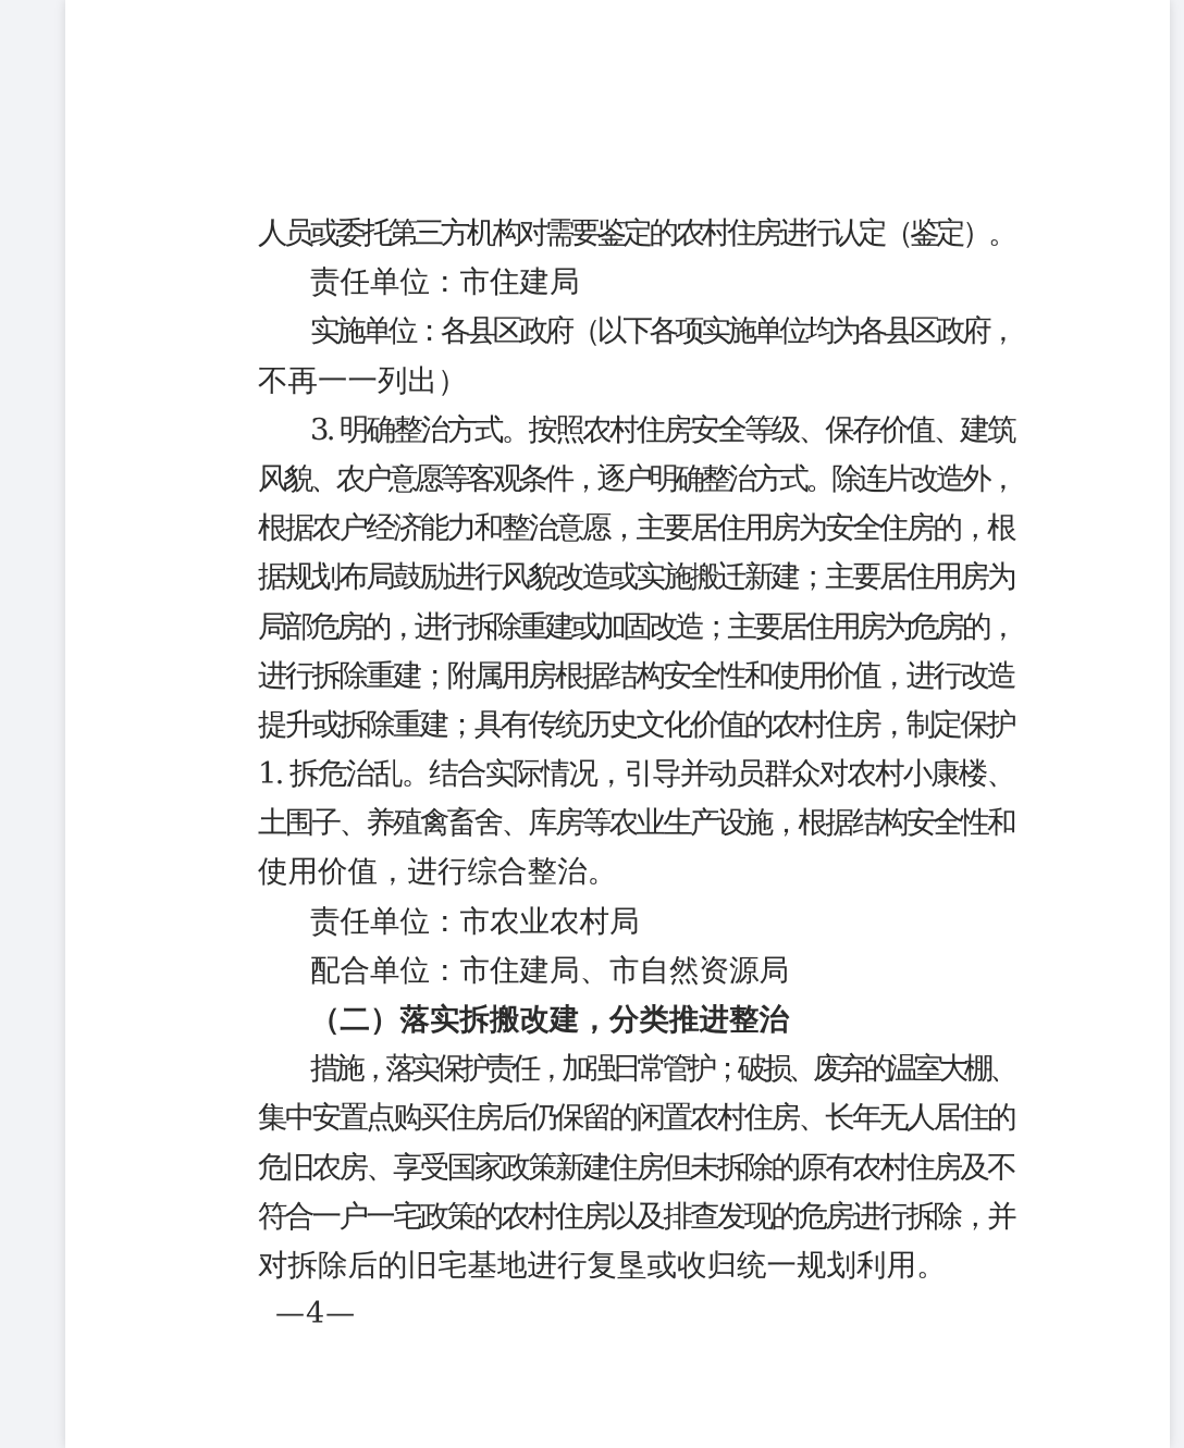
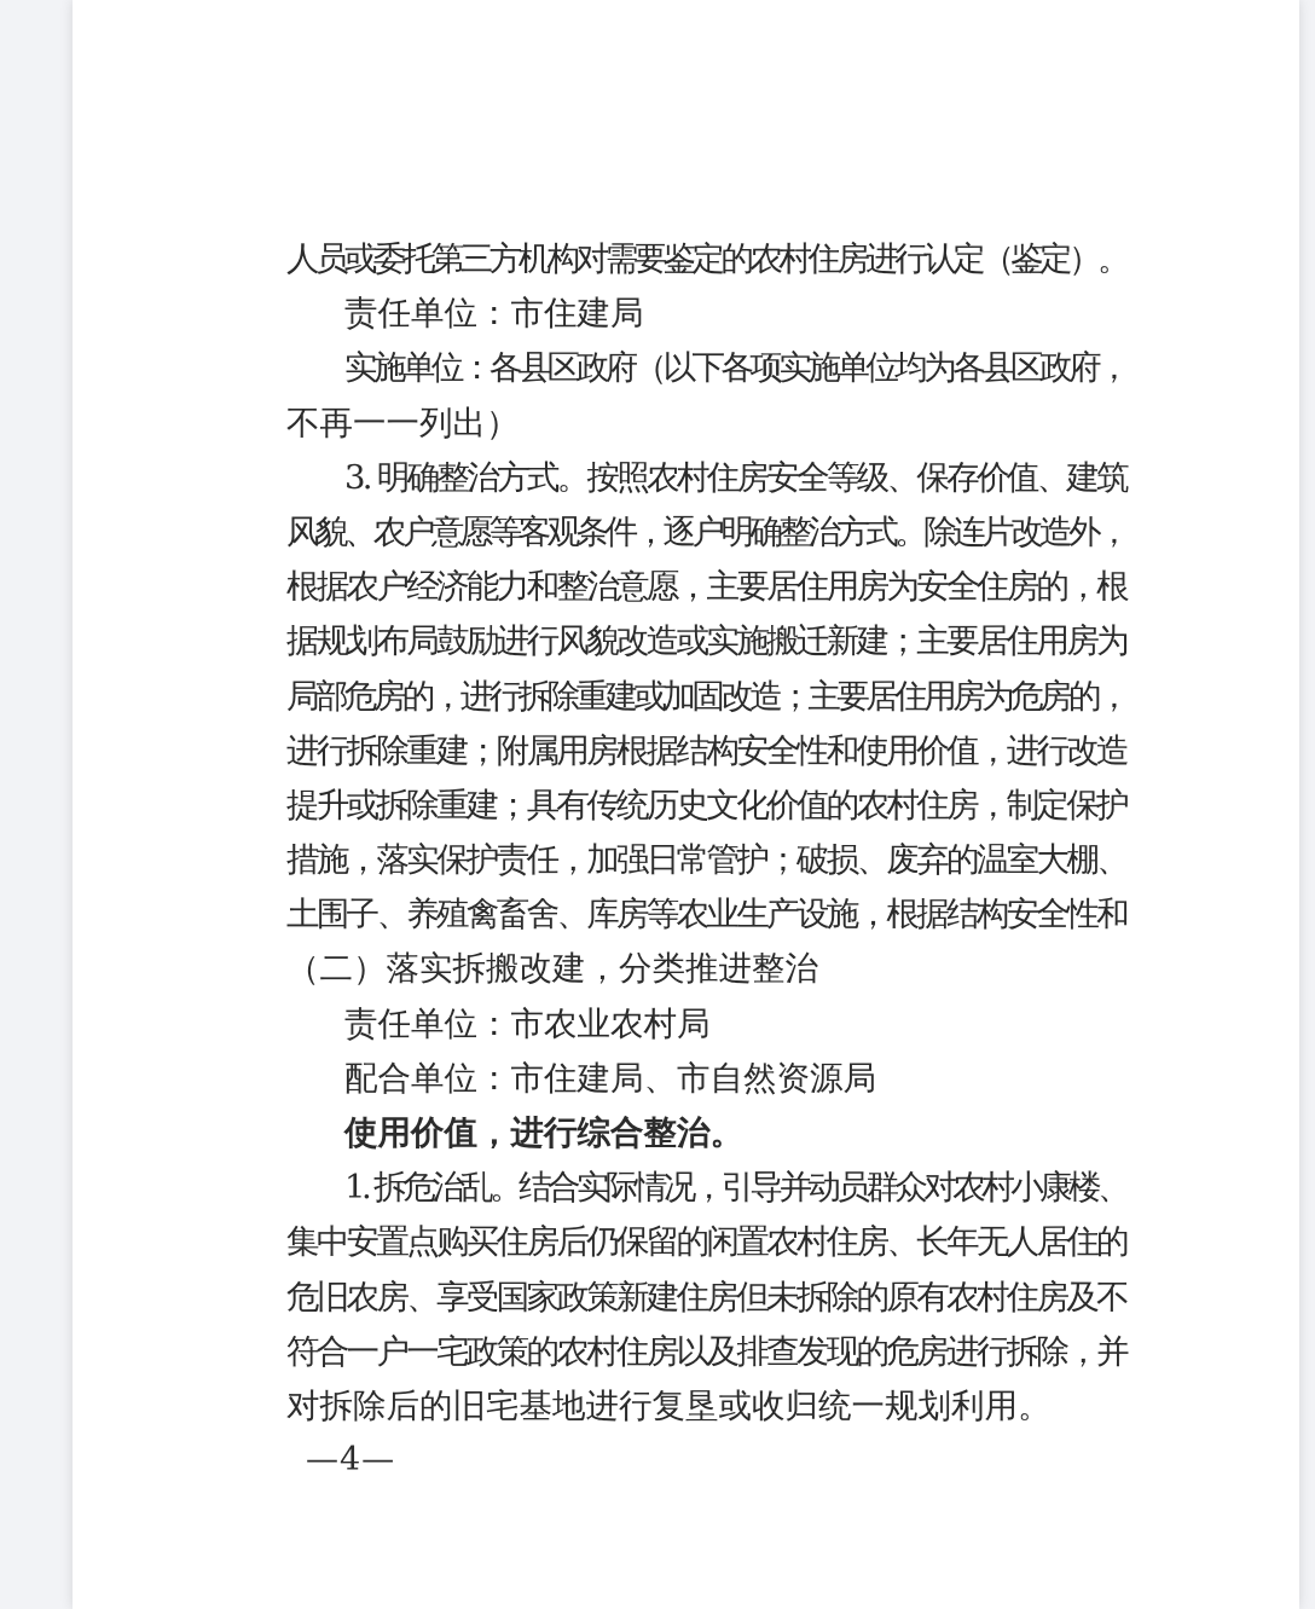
  人员或委托第三方机构对需要鉴定的农村住房进行认定（鉴定）。
  责任单位：市住建局
  实施单位：各县区政府（以下各项实施单位均为各县区政府，
  不再一一列出）
  3. 明确整治方式。按照农村住房安全等级、保存价值、建筑
  风貌、农户意愿等客观条件，逐户明确整治方式。除连片改造外，
  根据农户经济能力和整治意愿，主要居住用房为安全住房的，根
  据规划布局鼓励进行风貌改造或实施搬迁新建；主要居住用房为
  局部危房的，进行拆除重建或加固改造；主要居住用房为危房的，
  进行拆除重建；附属用房根据结构安全性和使用价值，进行改造
  提升或拆除重建；具有传统历史文化价值的农村住房，制定保护
- 1. 拆危治乱。结合实际情况，引导并动员群众对农村小康楼、
+ 措施，落实保护责任，加强日常管护；破损、废弃的温室大棚、
  土围子、养殖禽畜舍、库房等农业生产设施，根据结构安全性和
- 使用价值，进行综合整治。
+ （二）落实拆搬改建，分类推进整治
  责任单位：市农业农村局
  配合单位：市住建局、市自然资源局
- （二）落实拆搬改建，分类推进整治
+ 使用价值，进行综合整治。
- 措施，落实保护责任，加强日常管护；破损、废弃的温室大棚、
+ 1. 拆危治乱。结合实际情况，引导并动员群众对农村小康楼、
  集中安置点购买住房后仍保留的闲置农村住房、长年无人居住的
  危旧农房、享受国家政策新建住房但未拆除的原有农村住房及不
  符合一户一宅政策的农村住房以及排查发现的危房进行拆除，并
  对拆除后的旧宅基地进行复垦或收归统一规划利用。
  —4—
